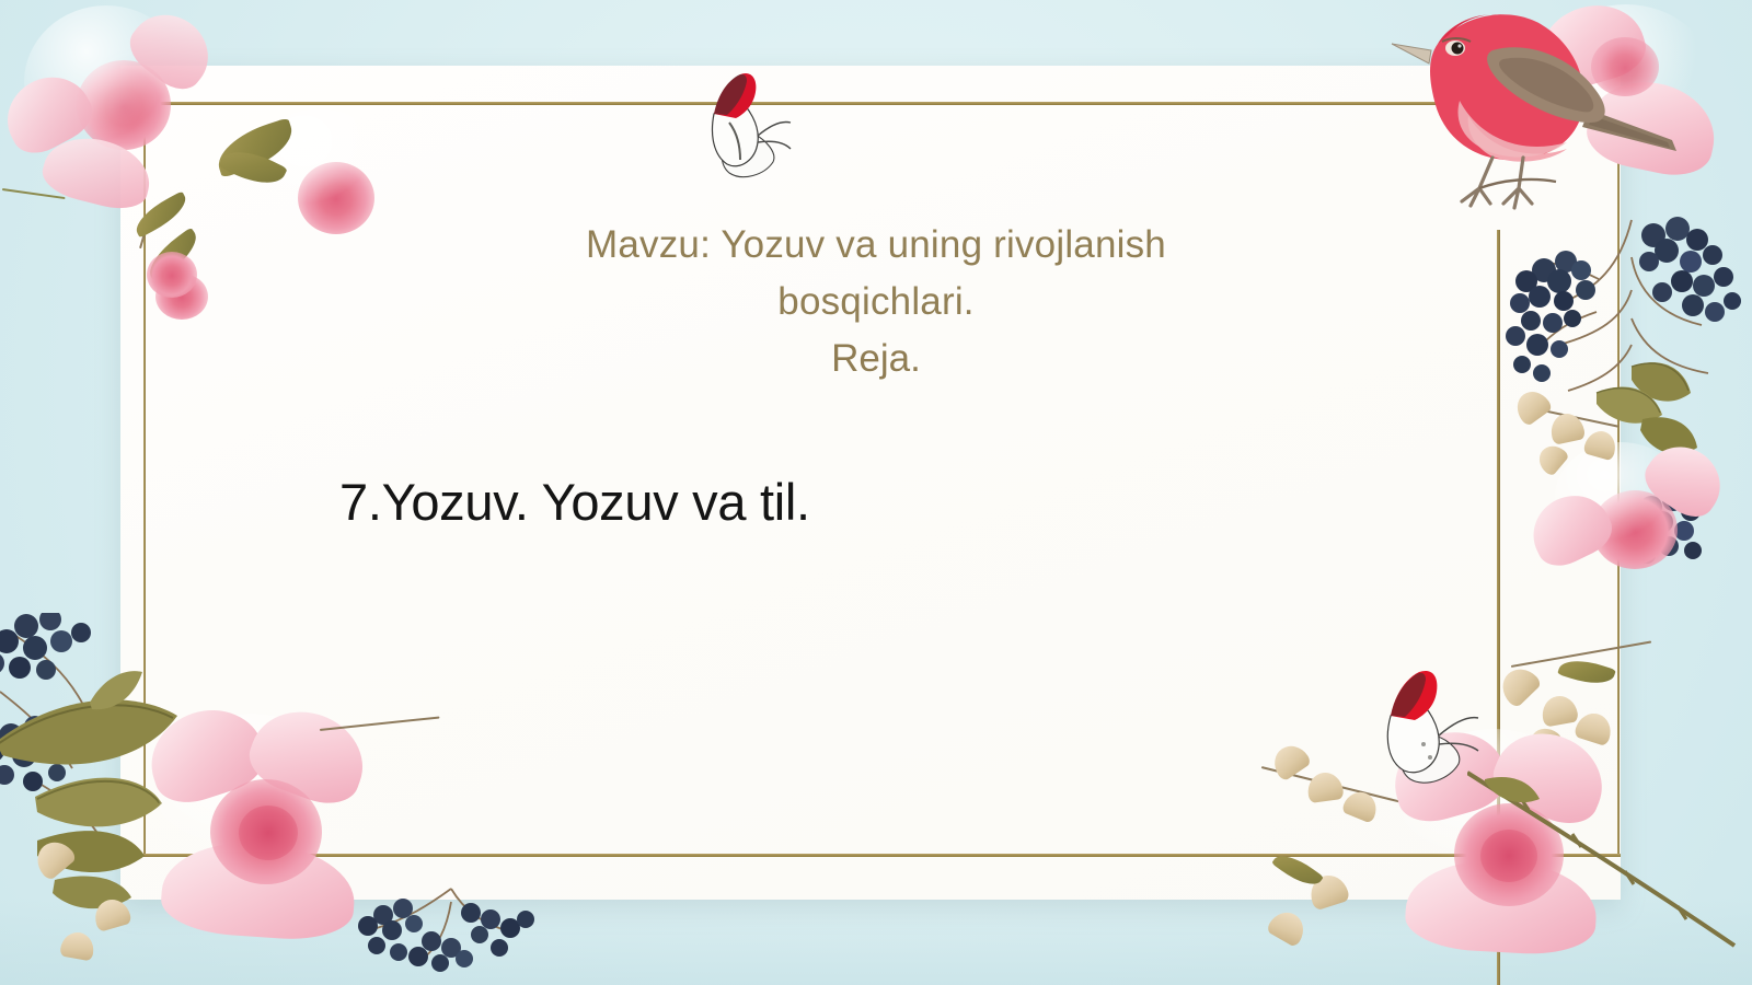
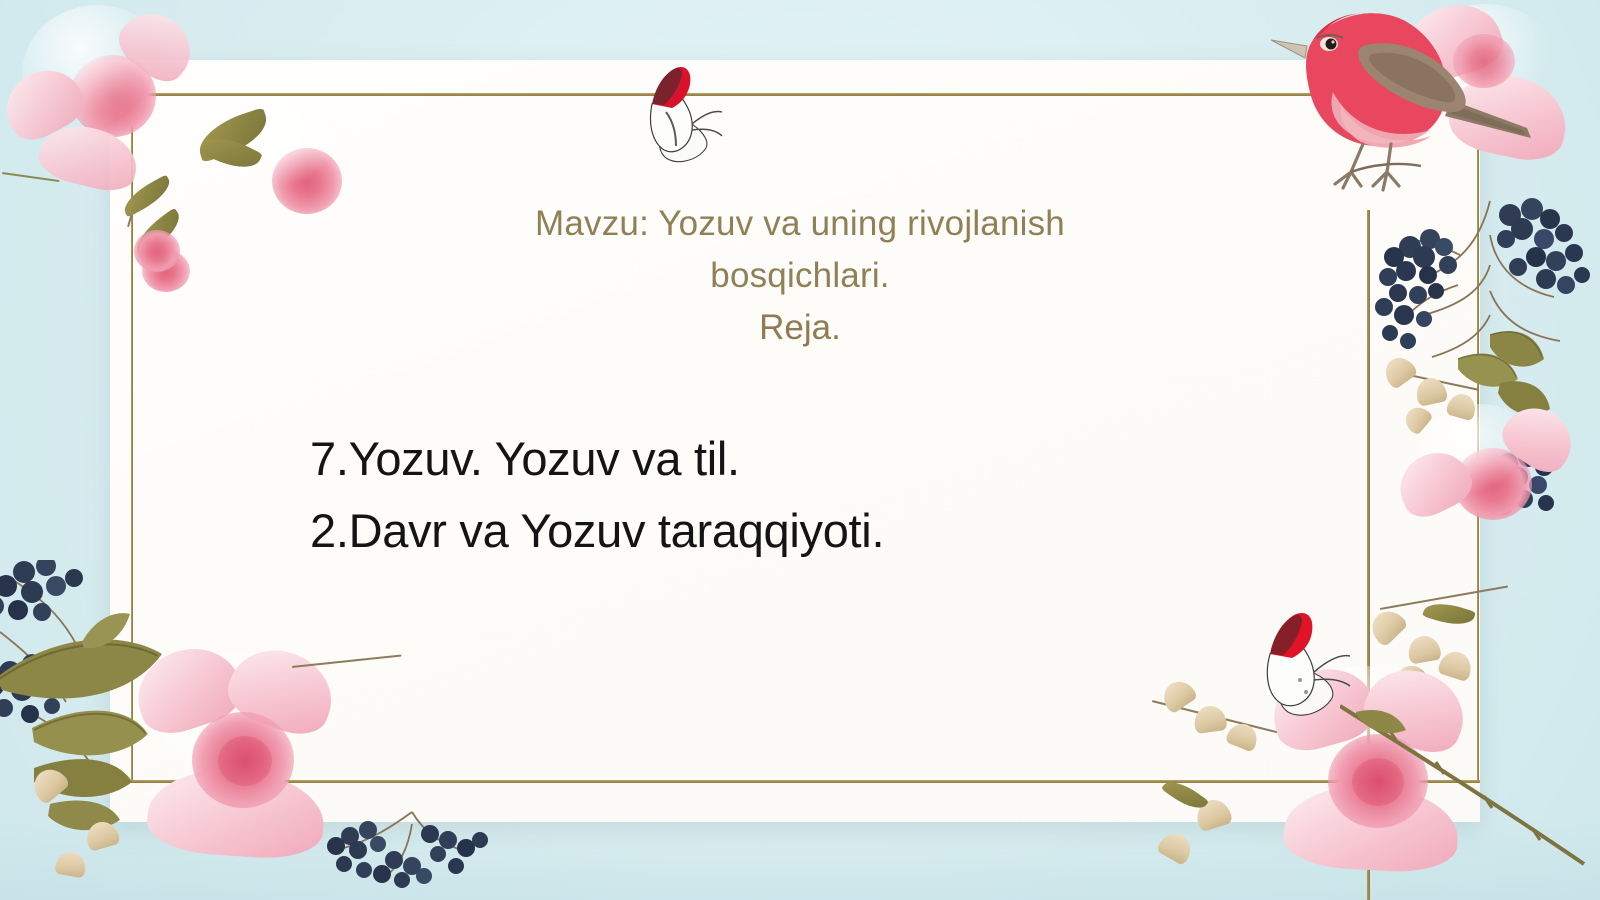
  Mavzu: Yozuv va uning rivojlanish
  bosqichlari.
  Reja.
  7.Yozuv. Yozuv va til.
+ 2.Davr va Yozuv taraqqiyoti.
